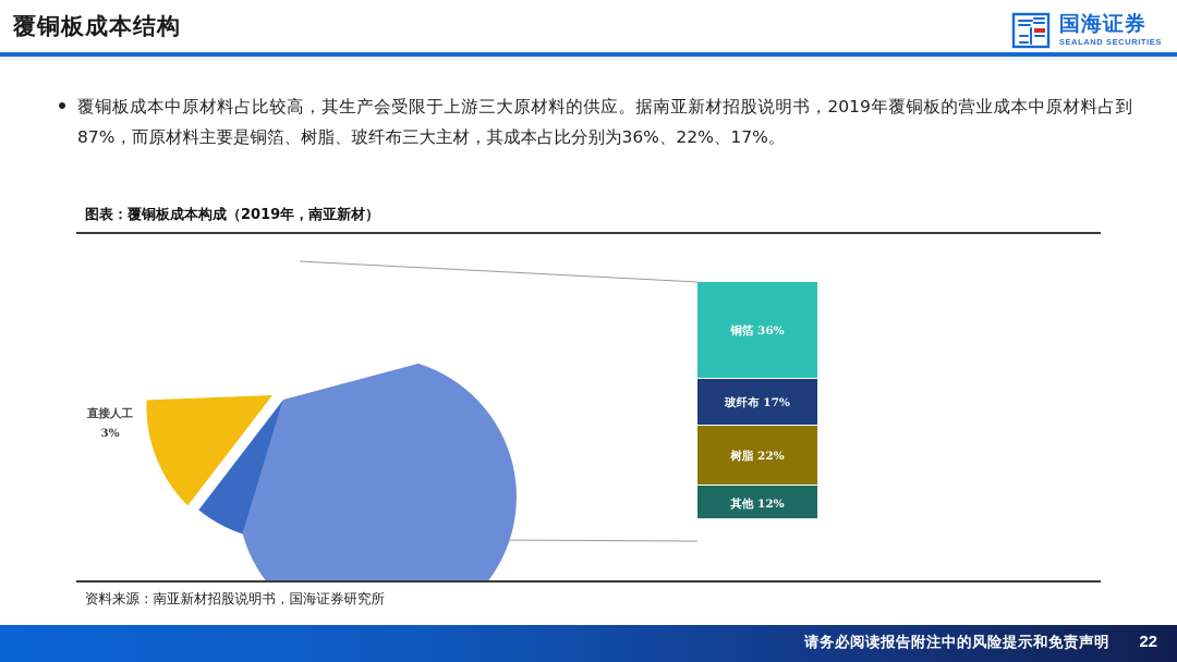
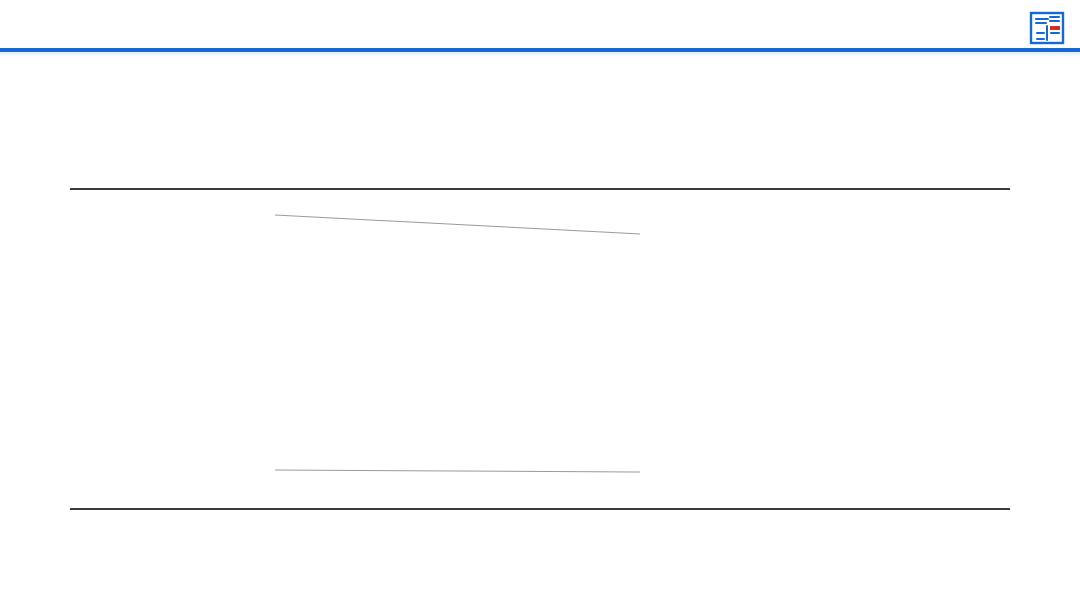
- 覆铜板成本结构
- 国海证券
- SEALAND SECURITIES
- 覆铜板成本中原材料占比较高，其生产会受限于上游三大原材料的供应。据南亚新材招股说明书，2019年覆铜板的营业成本中原材料占到87%，而原材料主要是铜箔、树脂、玻纤布三大主材，其成本占比分别为36%、22%、17%。
- 图表：覆铜板成本构成（2019年，南亚新材）
- 直接人工
- 3%
- 铜箔 36%
- 玻纤布 17%
- 树脂 22%
- 其他 12%
- 资料来源：南亚新材招股说明书，国海证券研究所
- 请务必阅读报告附注中的风险提示和免责声明
- 22
